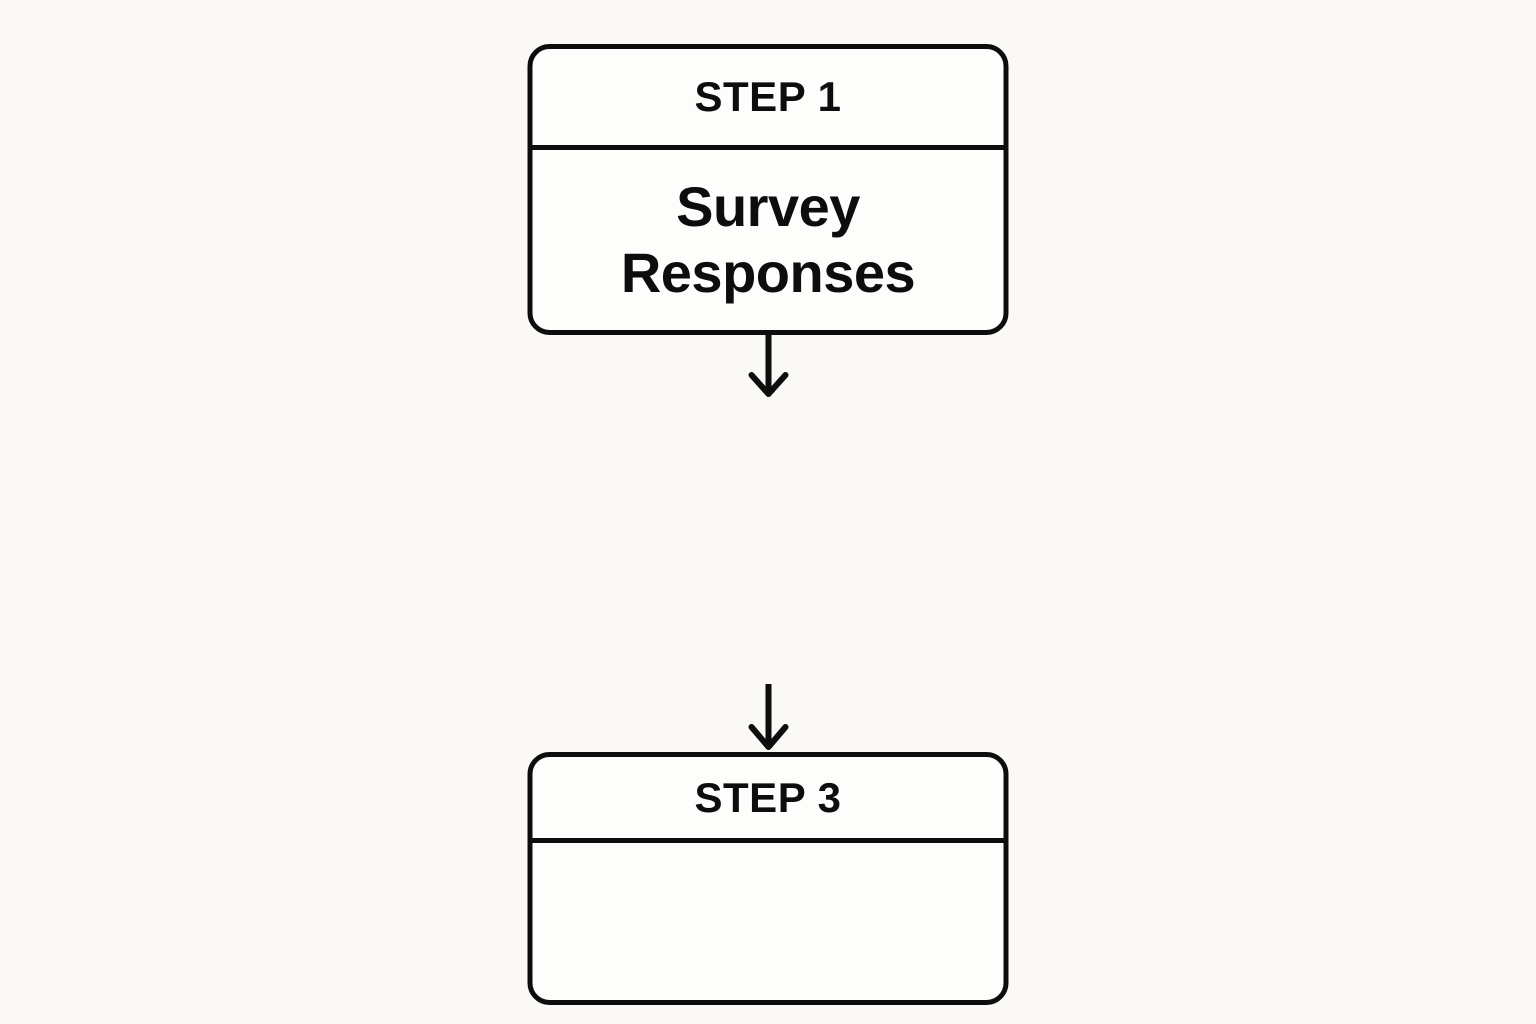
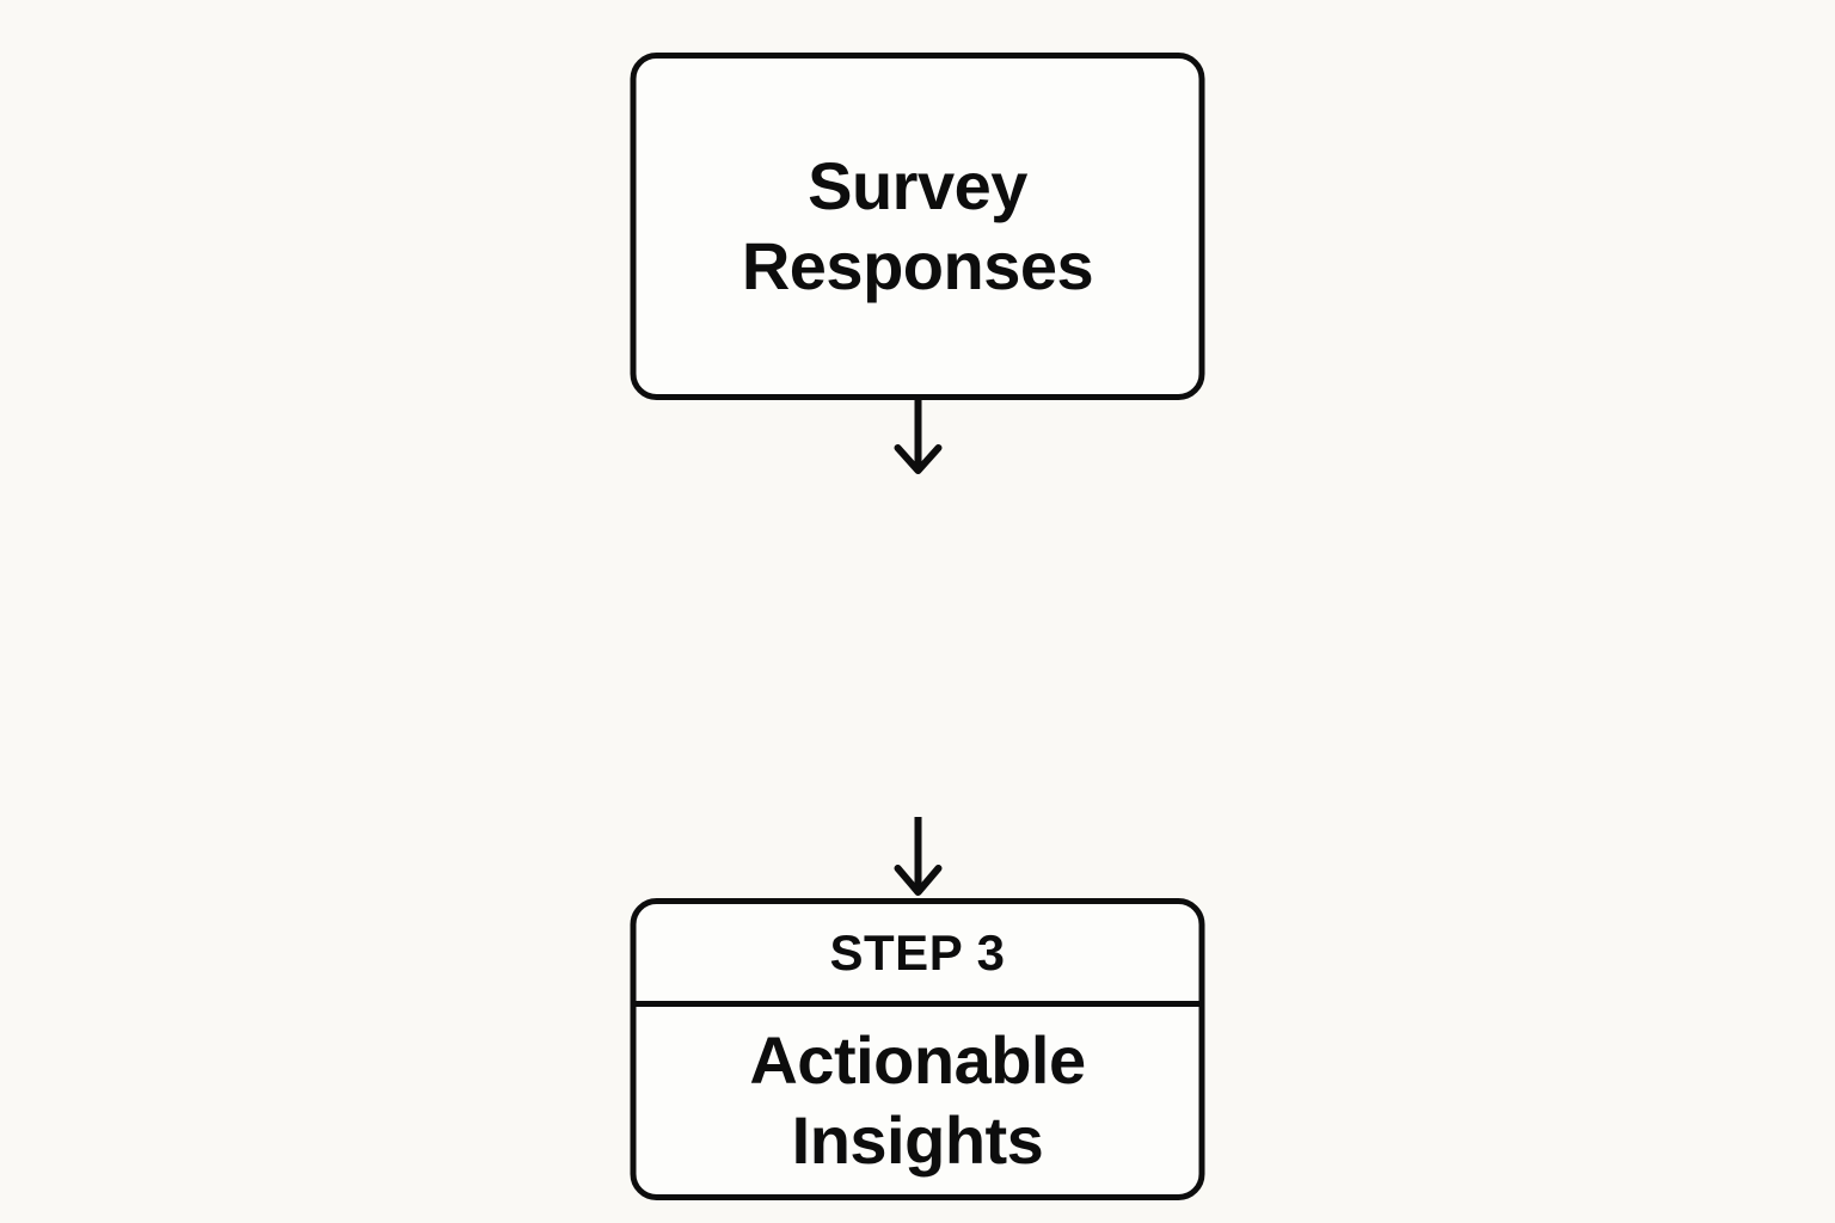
- STEP 1
  Survey
  Responses
  STEP 3
+ Actionable
+ Insights
